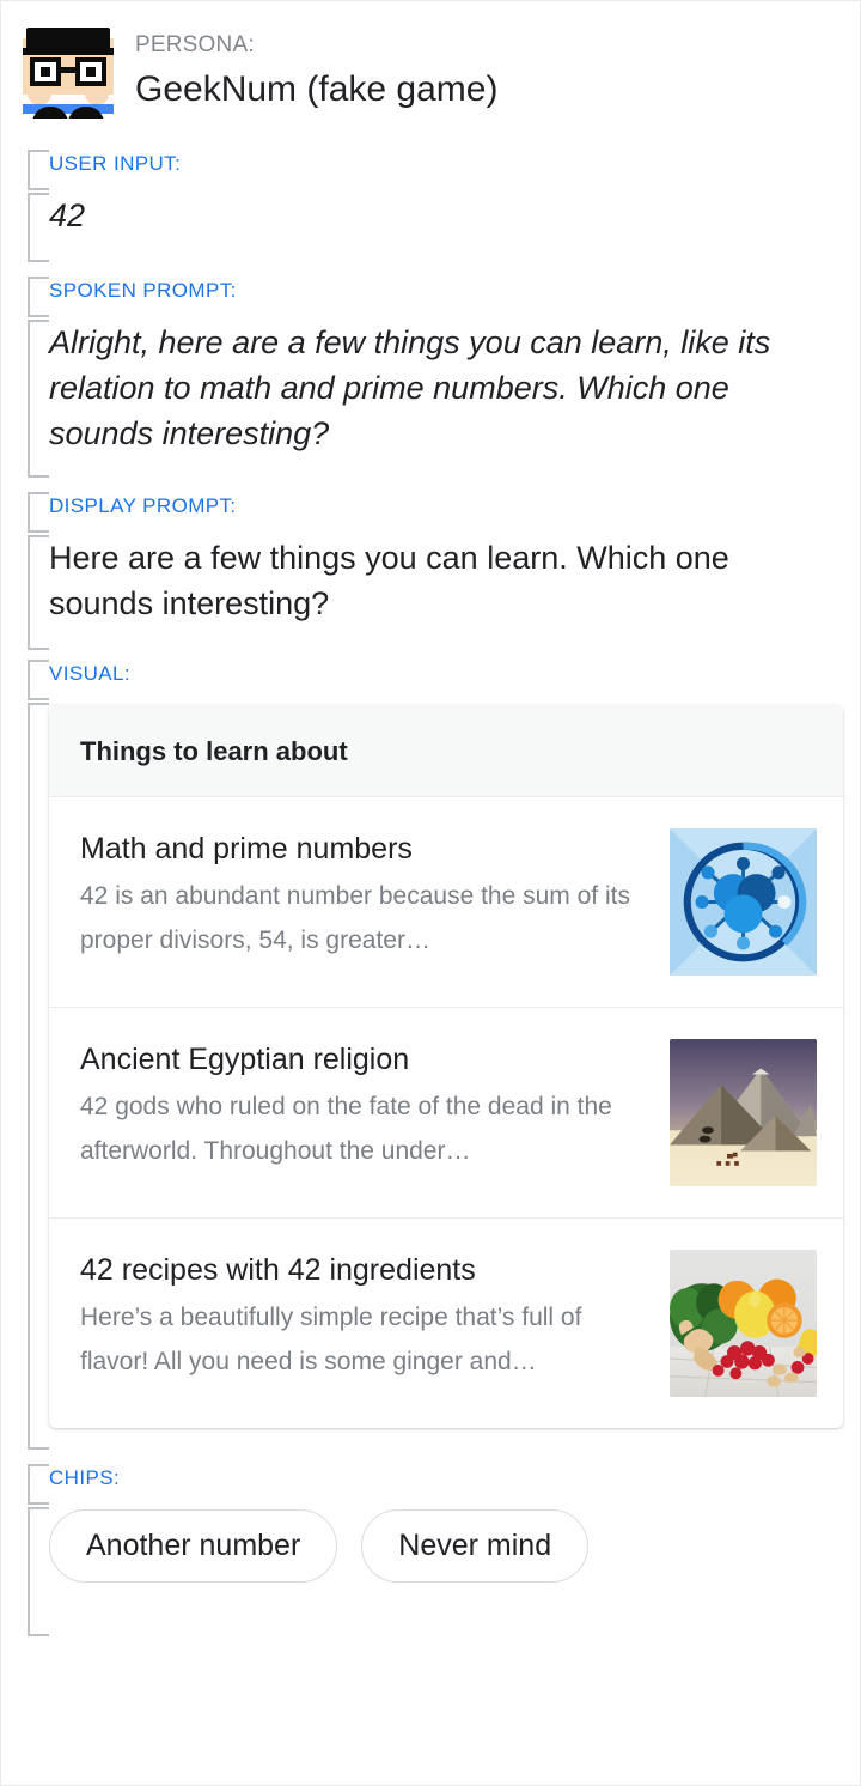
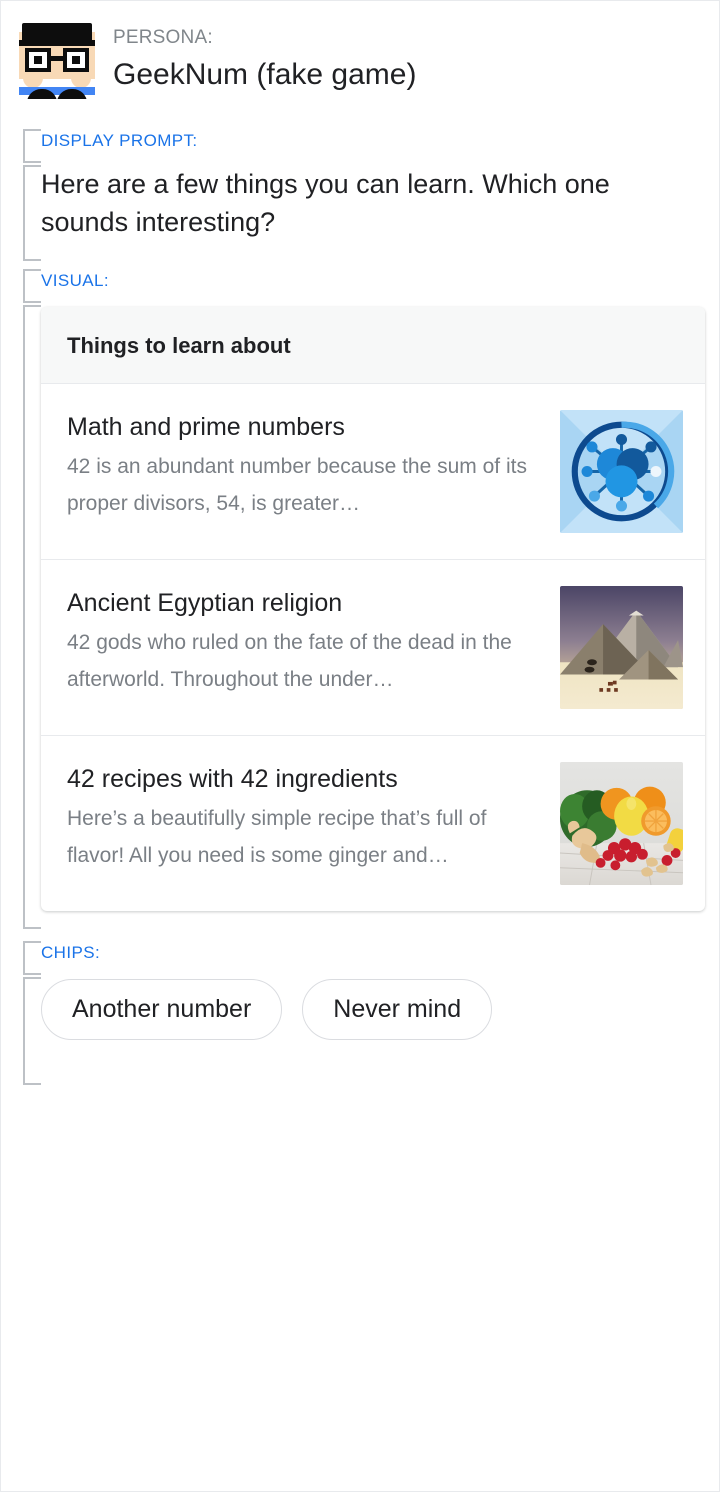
  PERSONA:
  GeekNum (fake game)
- USER INPUT:
- 42
- SPOKEN PROMPT:
- Alright, here are a few things you can learn, like its relation to math and prime numbers. Which one sounds interesting?
  DISPLAY PROMPT:
  Here are a few things you can learn. Which one sounds interesting?
  VISUAL:
  Things to learn about
  Math and prime numbers
  42 is an abundant number because the sum of its proper divisors, 54, is greater…
  Ancient Egyptian religion
  42 gods who ruled on the fate of the dead in the afterworld. Throughout the under…
  42 recipes with 42 ingredients
  Here’s a beautifully simple recipe that’s full of flavor! All you need is some ginger and…
  CHIPS:
  Another number
  Never mind
